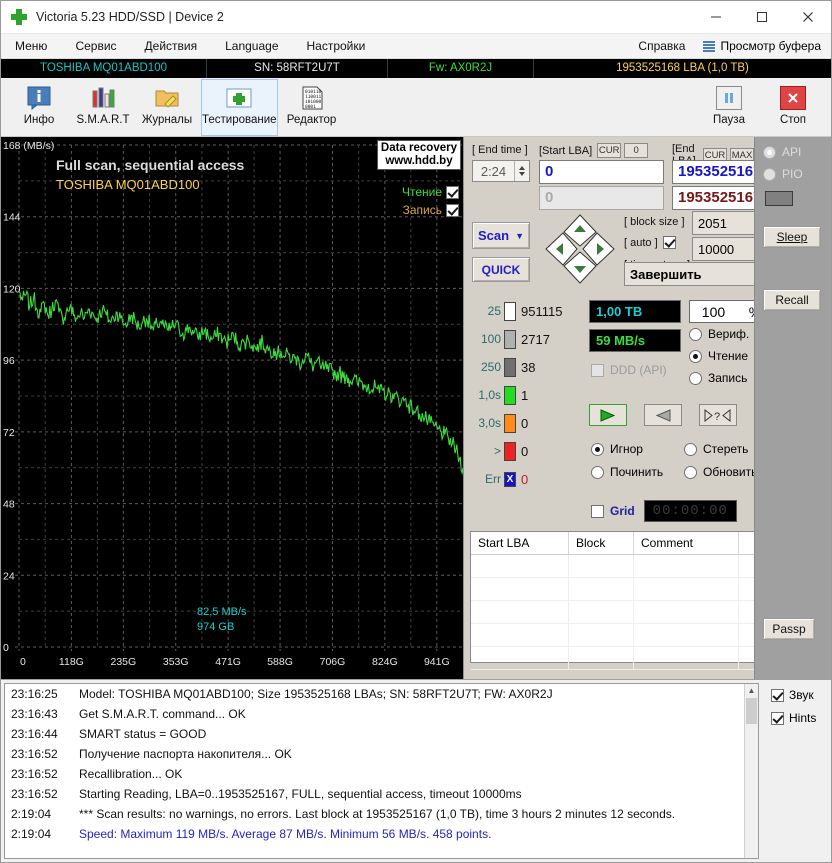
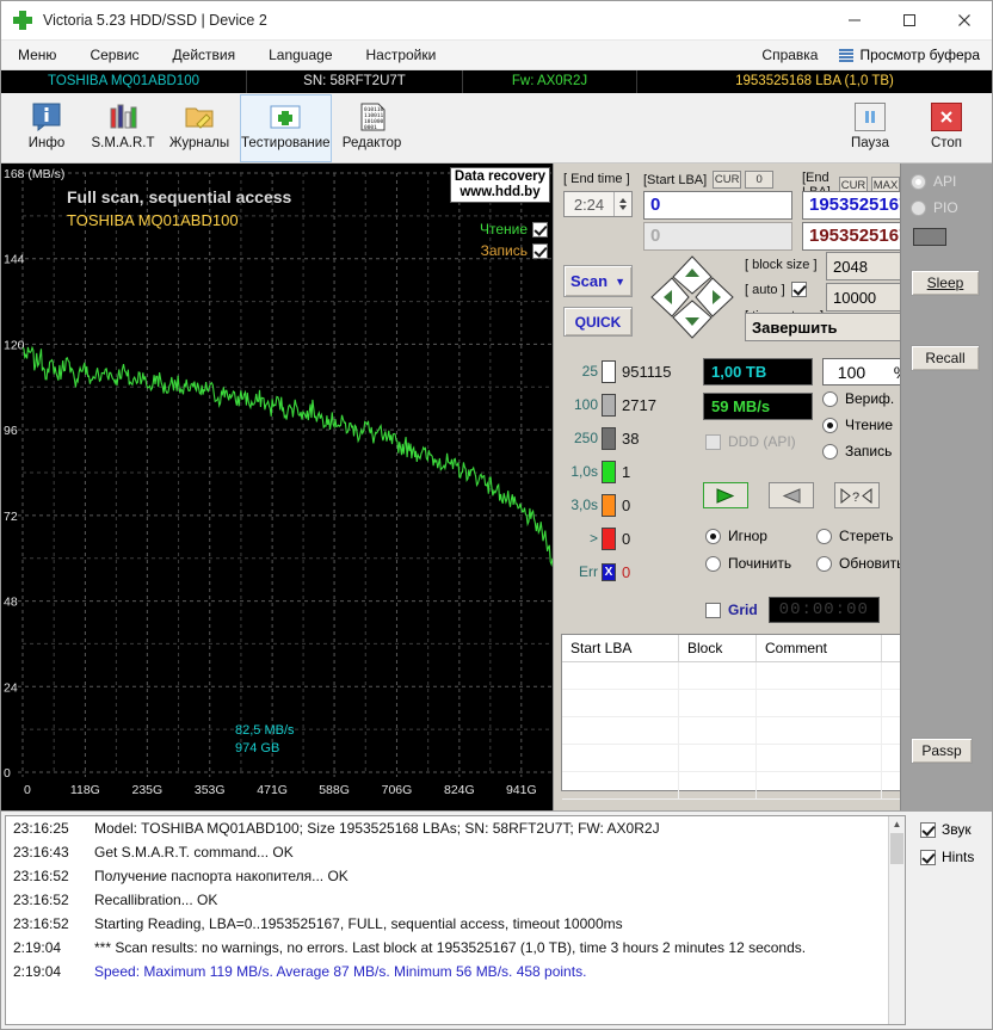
  Victoria 5.23 HDD/SSD | Device 2
  Меню
  Сервис
  Действия
  Language
  Настройки
  Справка
  Просмотр буфера
  TOSHIBA MQ01ABD100
  SN: 58RFT2U7T
  Fw: AX0R2J
  1953525168 LBA (1,0 TB)
  Инфо
  S.M.A.R.T
  Журналы
  Тестирование
  Редактор
  Пауза
  Стоп
  0
  24
  48
  72
  96
  120
  144
  168 (MB/s)
  0
  118G
  235G
  353G
  471G
  588G
  706G
  824G
  941G
  Full scan, sequential access
  TOSHIBA MQ01ABD100
  Data recovery
  www.hdd.by
  Чтение
  Запись
  82,5 MB/s
  974 GB
  [ End time ]
  2:24
  [Start LBA]
  CUR
  0
  0
  0
  CUR
  MAX
  195352516
  195352516
  Scan
  ▼
  QUICK
  [ block size ]
- 2051
+ 2048
  [ auto ]
  10000
  Завершить
  25
  951115
  100
  2717
  250
  38
  1,0s
  1
  3,0s
  0
  >
  0
  Err
  X
  0
  1,00 TB
  100
  59 MB/s
  DDD (API)
  Вериф.
  Чтение
  Запись
  ?
  Игнор
  Стереть
  Починить
  Обновит
  Grid
  00:00:00
  Start LBA
  Block
  Comment
  API
  PIO
  Sleep
  Recall
  Passp
  23:16:25
  Model: TOSHIBA MQ01ABD100; Size 1953525168 LBAs; SN: 58RFT2U7T; FW: AX0R2J
  23:16:43
  Get S.M.A.R.T. command... OK
- 23:16:44
- SMART status = GOOD
  23:16:52
  Получение паспорта накопителя... OK
  23:16:52
  Recallibration... OK
  23:16:52
  Starting Reading, LBA=0..1953525167, FULL, sequential access, timeout 10000ms
  2:19:04
  *** Scan results: no warnings, no errors. Last block at 1953525167 (1,0 TB), time 3 hours 2 minutes 12 seconds.
  2:19:04
  Speed: Maximum 119 MB/s. Average 87 MB/s. Minimum 56 MB/s. 458 points.
  ▲
  Звук
  Hints
